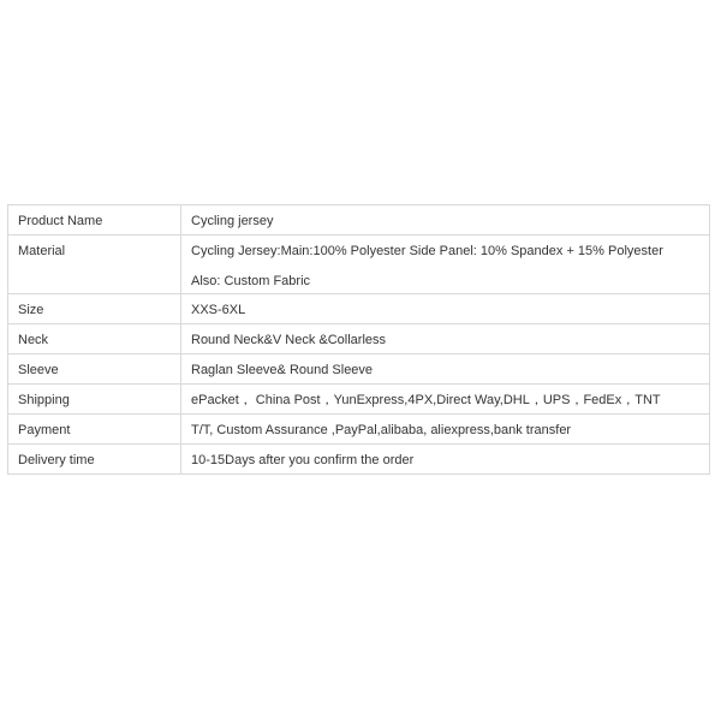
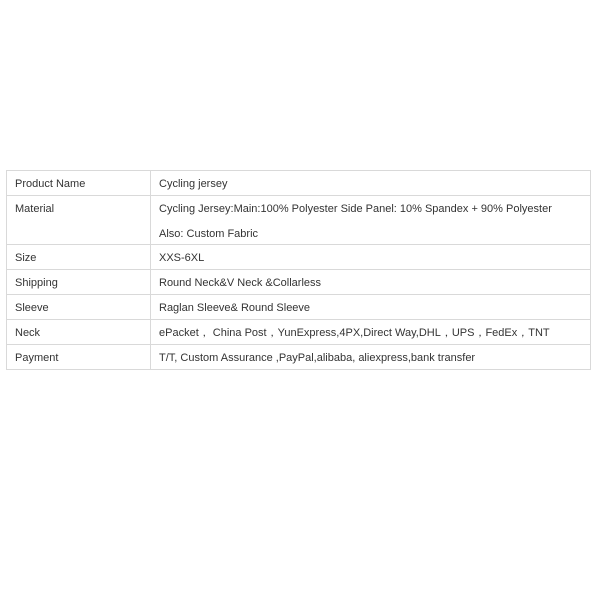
  Product Name	Cycling jersey
- Material	Cycling Jersey:Main:100% Polyester Side Panel: 10% Spandex + 15% Polyester Also: Custom Fabric
+ Material	Cycling Jersey:Main:100% Polyester Side Panel: 10% Spandex + 90% Polyester Also: Custom Fabric
  Size	XXS-6XL
- Neck	Round Neck&V Neck &Collarless
+ Shipping	Round Neck&V Neck &Collarless
  Sleeve	Raglan Sleeve& Round Sleeve
- Shipping	ePacket， China Post，YunExpress,4PX,Direct Way,DHL，UPS，FedEx，TNT
+ Neck	ePacket， China Post，YunExpress,4PX,Direct Way,DHL，UPS，FedEx，TNT
  Payment	T/T, Custom Assurance ,PayPal,alibaba, aliexpress,bank transfer
- Delivery time	10-15Days after you confirm the order
